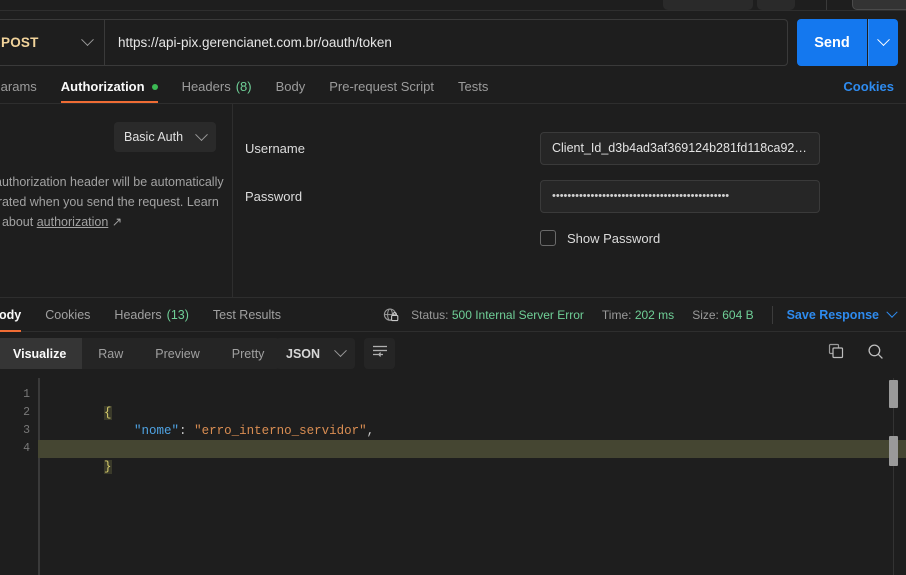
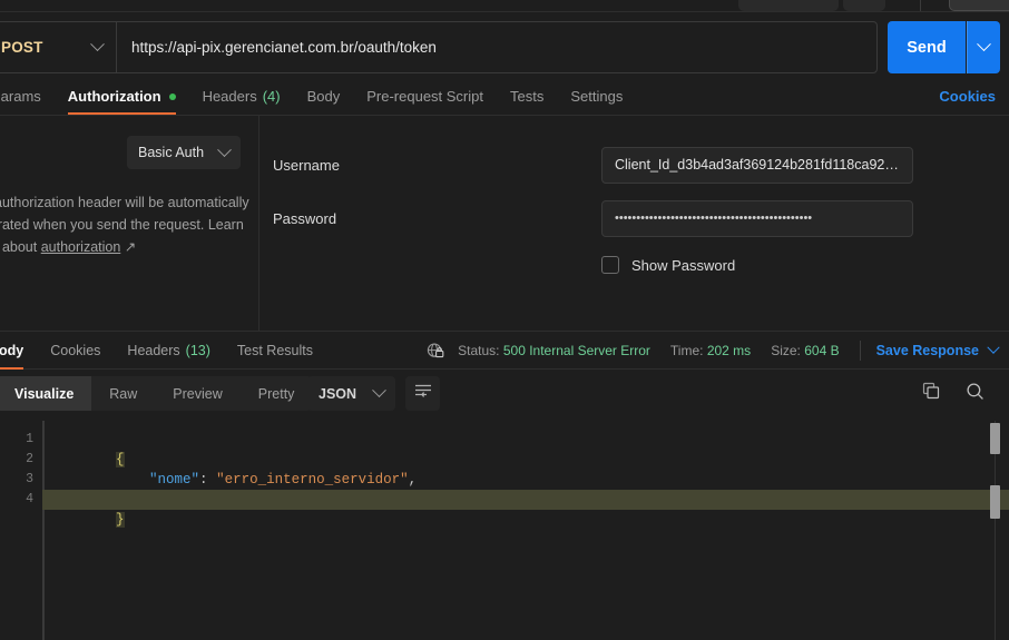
  POST
  https://api-pix.gerencianet.com.br/oauth/token
  Send
  arams
  Authorization
  Headers
- (8)
+ (4)
  Body
  Pre-request Script
  Tests
+ Settings
  Cookies
  Basic Auth
  uthorization header will be automatically ated when you send the request. Learn about authorization ↗
  Username
  Client_Id_d3b4ad3af369124b281fd118ca92…
  Password
  ••••••••••••••••••••••••••••••••••••••••••••••
  Show Password
  ody
  Cookies
  Headers
  (13)
  Test Results
  Status: 500 Internal Server Error
  Time: 202 ms
  Size: 604 B
  Save Response
  Visualize
  Raw
  Preview
  Pretty
  JSON
  1
  2
  3
  4
  {
  "nome": "erro_interno_servidor",
  }
